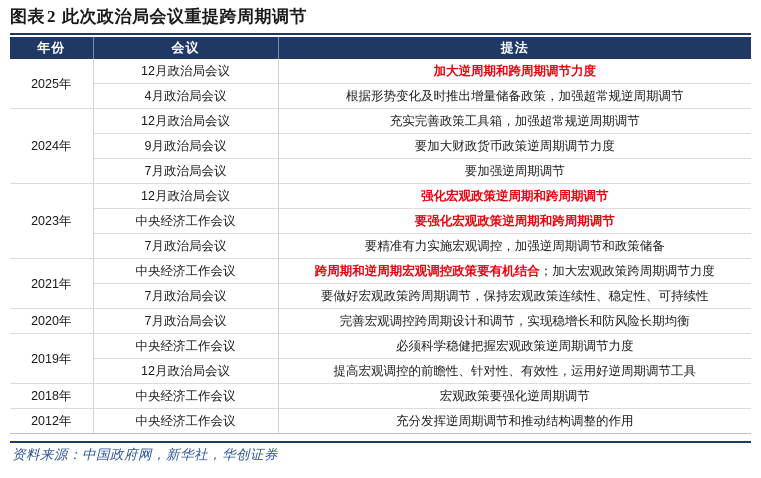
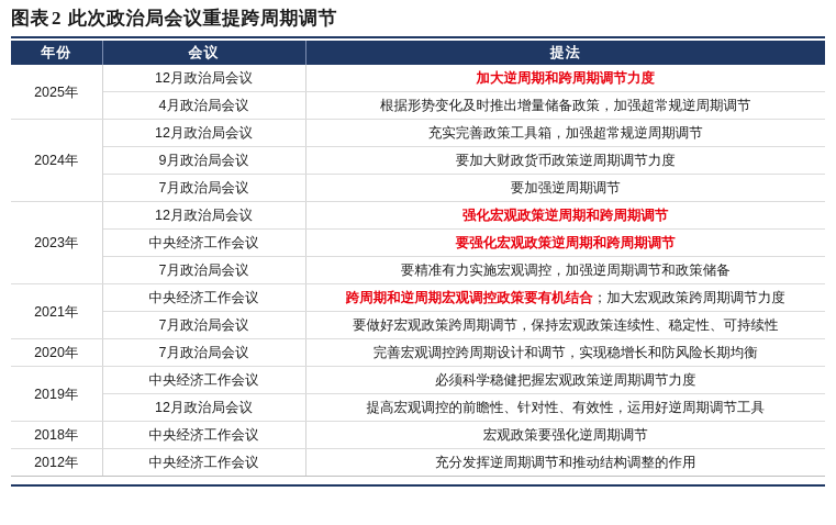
  图表2 此次政治局会议重提跨周期调节
  年份	会议	提法
  2025年	12月政治局会议	加大逆周期和跨周期调节力度
  4月政治局会议	根据形势变化及时推出增量储备政策，加强超常规逆周期调节
  2024年	12月政治局会议	充实完善政策工具箱，加强超常规逆周期调节
  9月政治局会议	要加大财政货币政策逆周期调节力度
  7月政治局会议	要加强逆周期调节
  2023年	12月政治局会议	强化宏观政策逆周期和跨周期调节
  中央经济工作会议	要强化宏观政策逆周期和跨周期调节
  7月政治局会议	要精准有力实施宏观调控，加强逆周期调节和政策储备
  2021年	中央经济工作会议	跨周期和逆周期宏观调控政策要有机结合；加大宏观政策跨周期调节力度
  7月政治局会议	要做好宏观政策跨周期调节，保持宏观政策连续性、稳定性、可持续性
  2020年	7月政治局会议	完善宏观调控跨周期设计和调节，实现稳增长和防风险长期均衡
  2019年	中央经济工作会议	必须科学稳健把握宏观政策逆周期调节力度
  12月政治局会议	提高宏观调控的前瞻性、针对性、有效性，运用好逆周期调节工具
  2018年	中央经济工作会议	宏观政策要强化逆周期调节
  2012年	中央经济工作会议	充分发挥逆周期调节和推动结构调整的作用
- 资料来源：中国政府网，新华社，华创证券
